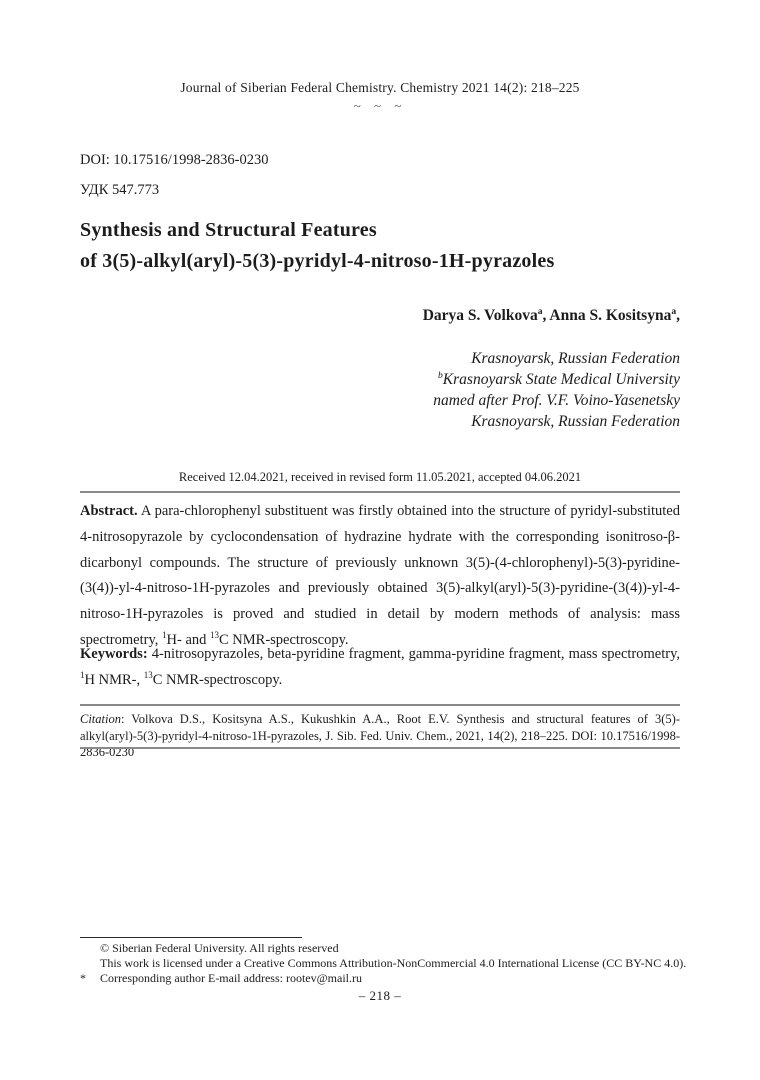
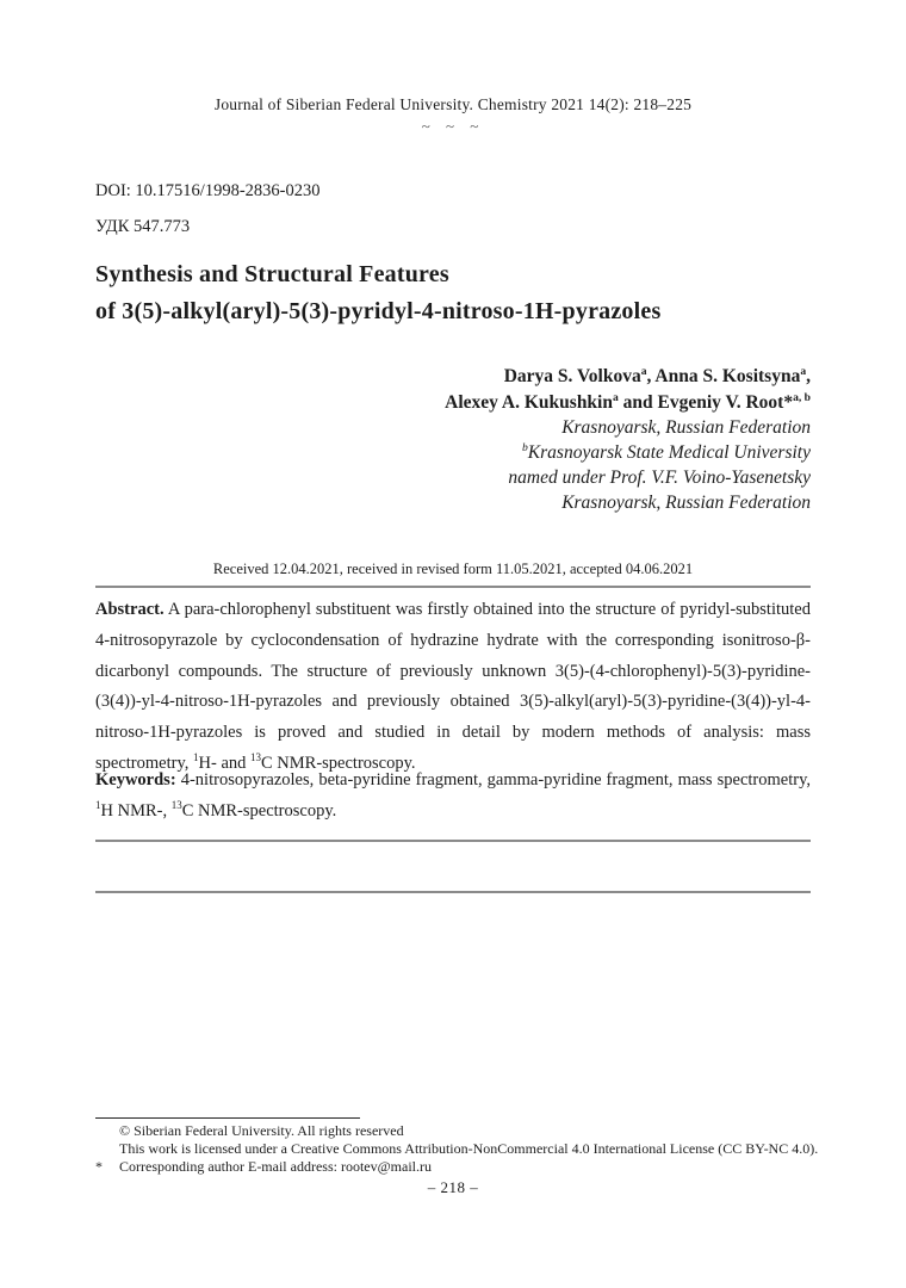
- Journal of Siberian Federal Chemistry. Chemistry 2021 14(2): 218–225
+ Journal of Siberian Federal University. Chemistry 2021 14(2): 218–225
  ~ ~ ~
  DOI: 10.17516/1998-2836-0230
  УДК 547.773
  Synthesis and Structural Features
  of 3(5)-alkyl(aryl)-5(3)-pyridyl-4-nitroso-1H-pyrazoles
  Darya S. Volkovaa, Anna S. Kositsynaa,
+ Alexey A. Kukushkina and Evgeniy V. Root*a, b
  Krasnoyarsk, Russian Federation
  bKrasnoyarsk State Medical University
- named after Prof. V.F. Voino-Yasenetsky
+ named under Prof. V.F. Voino-Yasenetsky
  Krasnoyarsk, Russian Federation
  Received 12.04.2021, received in revised form 11.05.2021, accepted 04.06.2021
  Abstract. A para-chlorophenyl substituent was firstly obtained into the structure of pyridyl-substituted 4-nitrosopyrazole by cyclocondensation of hydrazine hydrate with the corresponding isonitroso-β-dicarbonyl compounds. The structure of previously unknown 3(5)-(4-chlorophenyl)-5(3)-pyridine-(3(4))-yl-4-nitroso-1H-pyrazoles and previously obtained 3(5)-alkyl(aryl)-5(3)-pyridine-(3(4))-yl-4-nitroso-1H-pyrazoles is proved and studied in detail by modern methods of analysis: mass spectrometry, 1H- and 13C NMR-spectroscopy.
  Keywords: 4-nitrosopyrazoles, beta-pyridine fragment, gamma-pyridine fragment, mass spectrometry, 1H NMR-, 13C NMR-spectroscopy.
- Citation: Volkova D.S., Kositsyna A.S., Kukushkin A.A., Root E.V. Synthesis and structural features of 3(5)-alkyl(aryl)-5(3)-pyridyl-4-nitroso-1H-pyrazoles, J. Sib. Fed. Univ. Chem., 2021, 14(2), 218–225. DOI: 10.17516/1998-2836-0230
  © Siberian Federal University. All rights reserved
  This work is licensed under a Creative Commons Attribution-NonCommercial 4.0 International License (CC BY-NC 4.0).
  *
  Corresponding author E-mail address: rootev@mail.ru
  – 218 –
